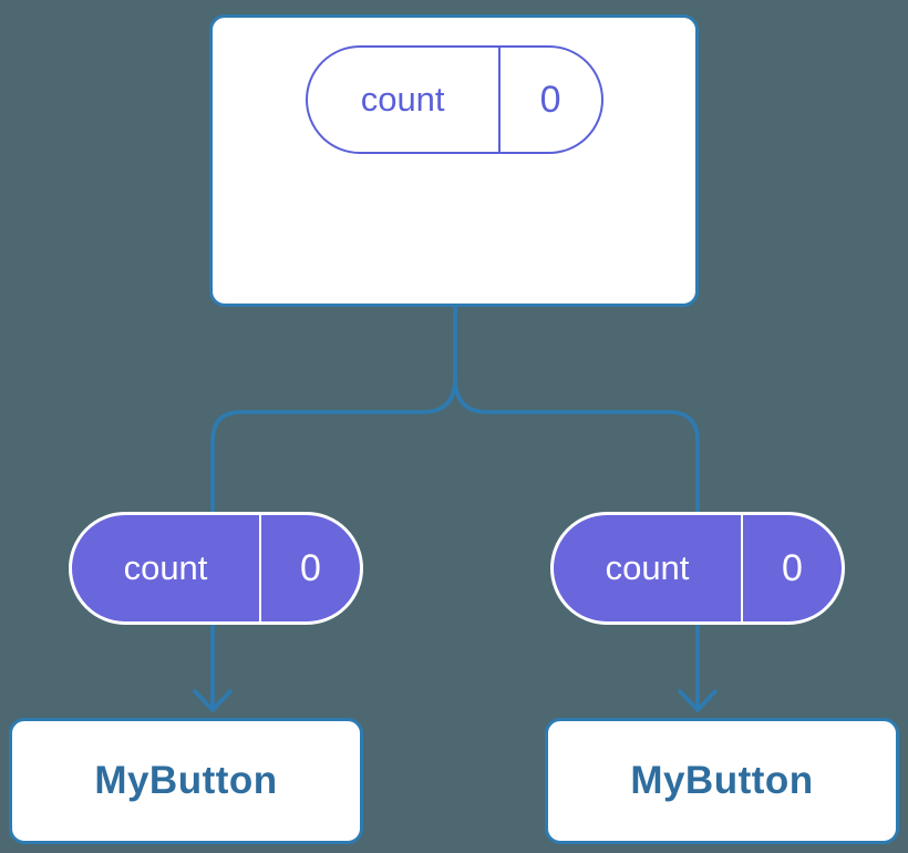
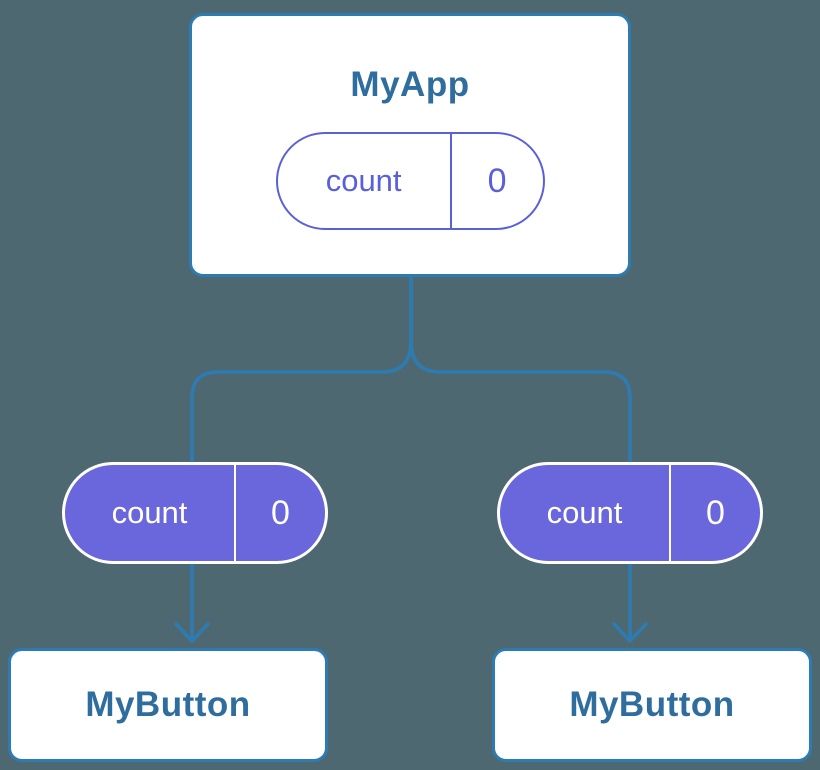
+ MyApp
  count
  0
  count
  0
  count
  0
  MyButton
  MyButton
